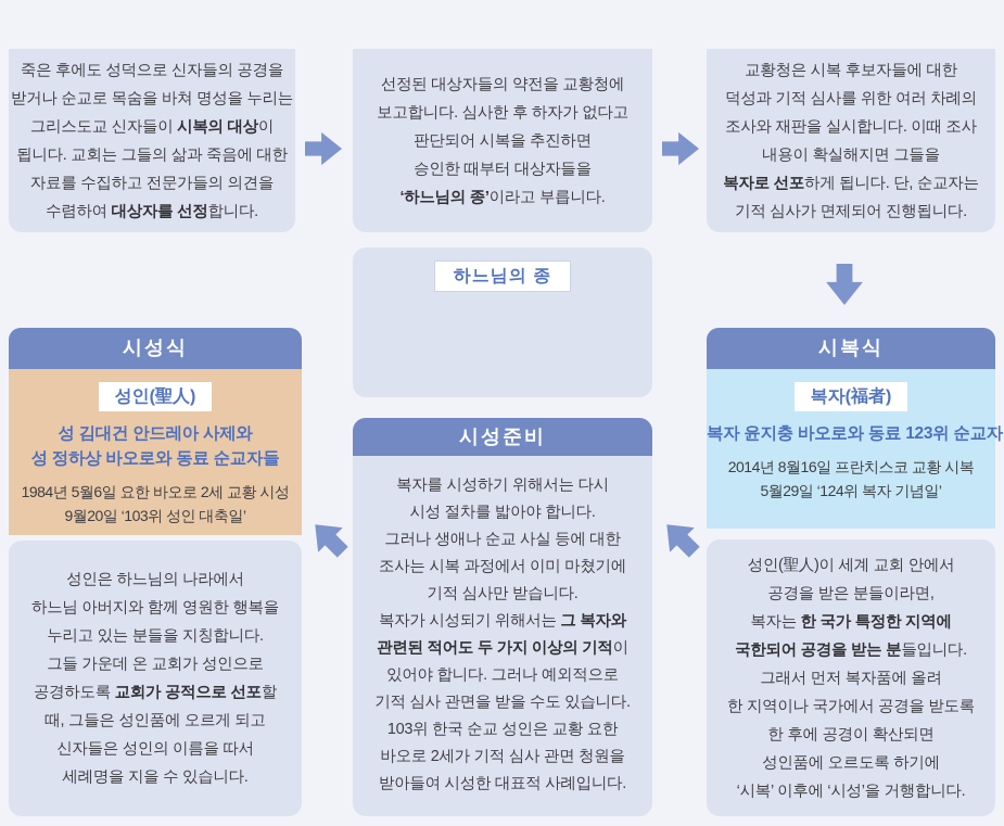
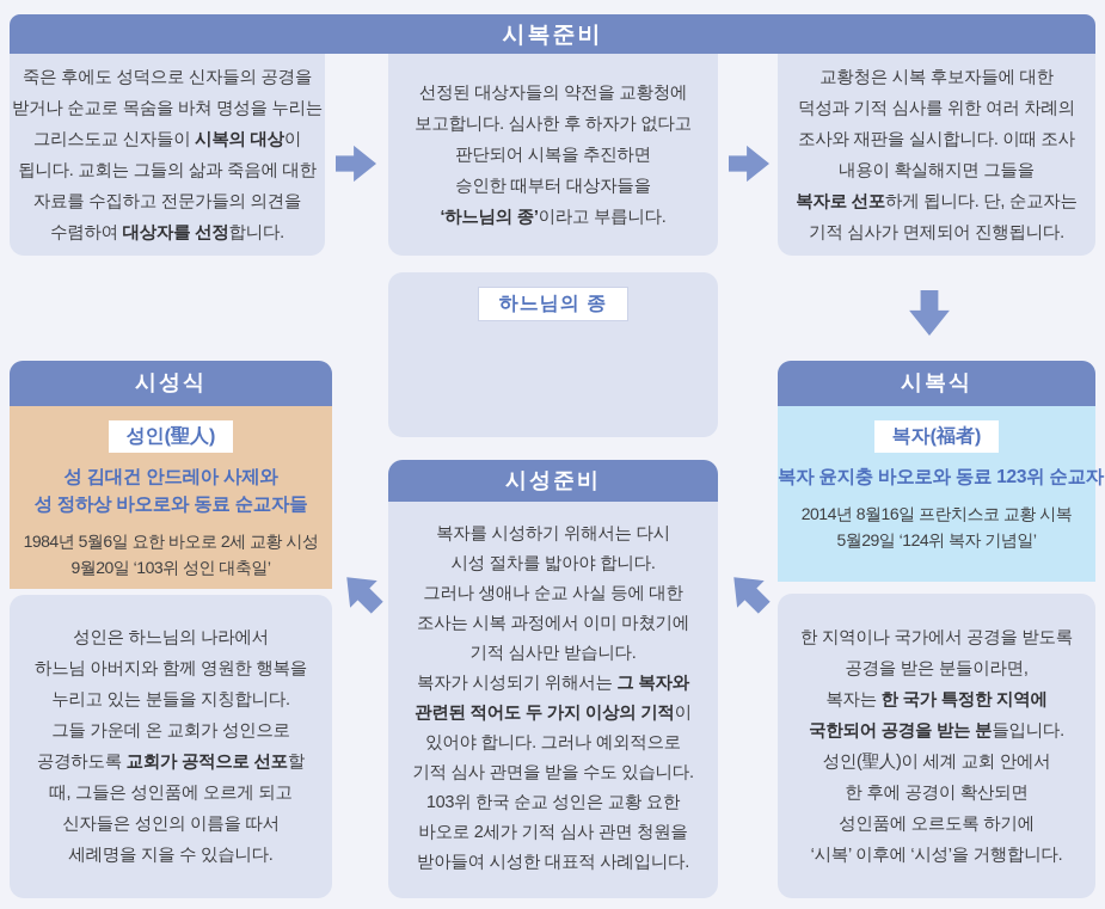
+ 시복준비
  죽은 후에도 성덕으로 신자들의 공경을
  받거나 순교로 목숨을 바쳐 명성을 누리는
  그리스도교 신자들이 시복의 대상이
  됩니다. 교회는 그들의 삶과 죽음에 대한
  자료를 수집하고 전문가들의 의견을
  수렴하여 대상자를 선정합니다.
  선정된 대상자들의 약전을 교황청에
  보고합니다. 심사한 후 하자가 없다고
  판단되어 시복을 추진하면
  승인한 때부터 대상자들을
  ‘하느님의 종’이라고 부릅니다.
  교황청은 시복 후보자들에 대한
  덕성과 기적 심사를 위한 여러 차례의
  조사와 재판을 실시합니다. 이때 조사
  내용이 확실해지면 그들을
  복자로 선포하게 됩니다. 단, 순교자는
  기적 심사가 면제되어 진행됩니다.
  하느님의 종
  시성식
  성인(聖人)
  성 김대건 안드레아 사제와
  성 정하상 바오로와 동료 순교자들
  1984년 5월6일 요한 바오로 2세 교황 시성
  9월20일 ‘103위 성인 대축일’
  성인은 하느님의 나라에서
  하느님 아버지와 함께 영원한 행복을
  누리고 있는 분들을 지칭합니다.
  그들 가운데 온 교회가 성인으로
  공경하도록 교회가 공적으로 선포할
  때, 그들은 성인품에 오르게 되고
  신자들은 성인의 이름을 따서
  세례명을 지을 수 있습니다.
  시성준비
  복자를 시성하기 위해서는 다시
  시성 절차를 밟아야 합니다.
  그러나 생애나 순교 사실 등에 대한
  조사는 시복 과정에서 이미 마쳤기에
  기적 심사만 받습니다.
  복자가 시성되기 위해서는 그 복자와
  관련된 적어도 두 가지 이상의 기적이
  있어야 합니다. 그러나 예외적으로
  기적 심사 관면을 받을 수도 있습니다.
  103위 한국 순교 성인은 교황 요한
  바오로 2세가 기적 심사 관면 청원을
  받아들여 시성한 대표적 사례입니다.
  시복식
  복자(福者)
  복자 윤지충 바오로와 동료 123위 순교자
  2014년 8월16일 프란치스코 교황 시복
  5월29일 ‘124위 복자 기념일’
- 성인(聖人)이 세계 교회 안에서
+ 한 지역이나 국가에서 공경을 받도록
  공경을 받은 분들이라면,
  복자는 한 국가 특정한 지역에
  국한되어 공경을 받는 분들입니다.
- 그래서 먼저 복자품에 올려
- 한 지역이나 국가에서 공경을 받도록
+ 성인(聖人)이 세계 교회 안에서
  한 후에 공경이 확산되면
  성인품에 오르도록 하기에
  ‘시복’ 이후에 ‘시성’을 거행합니다.
